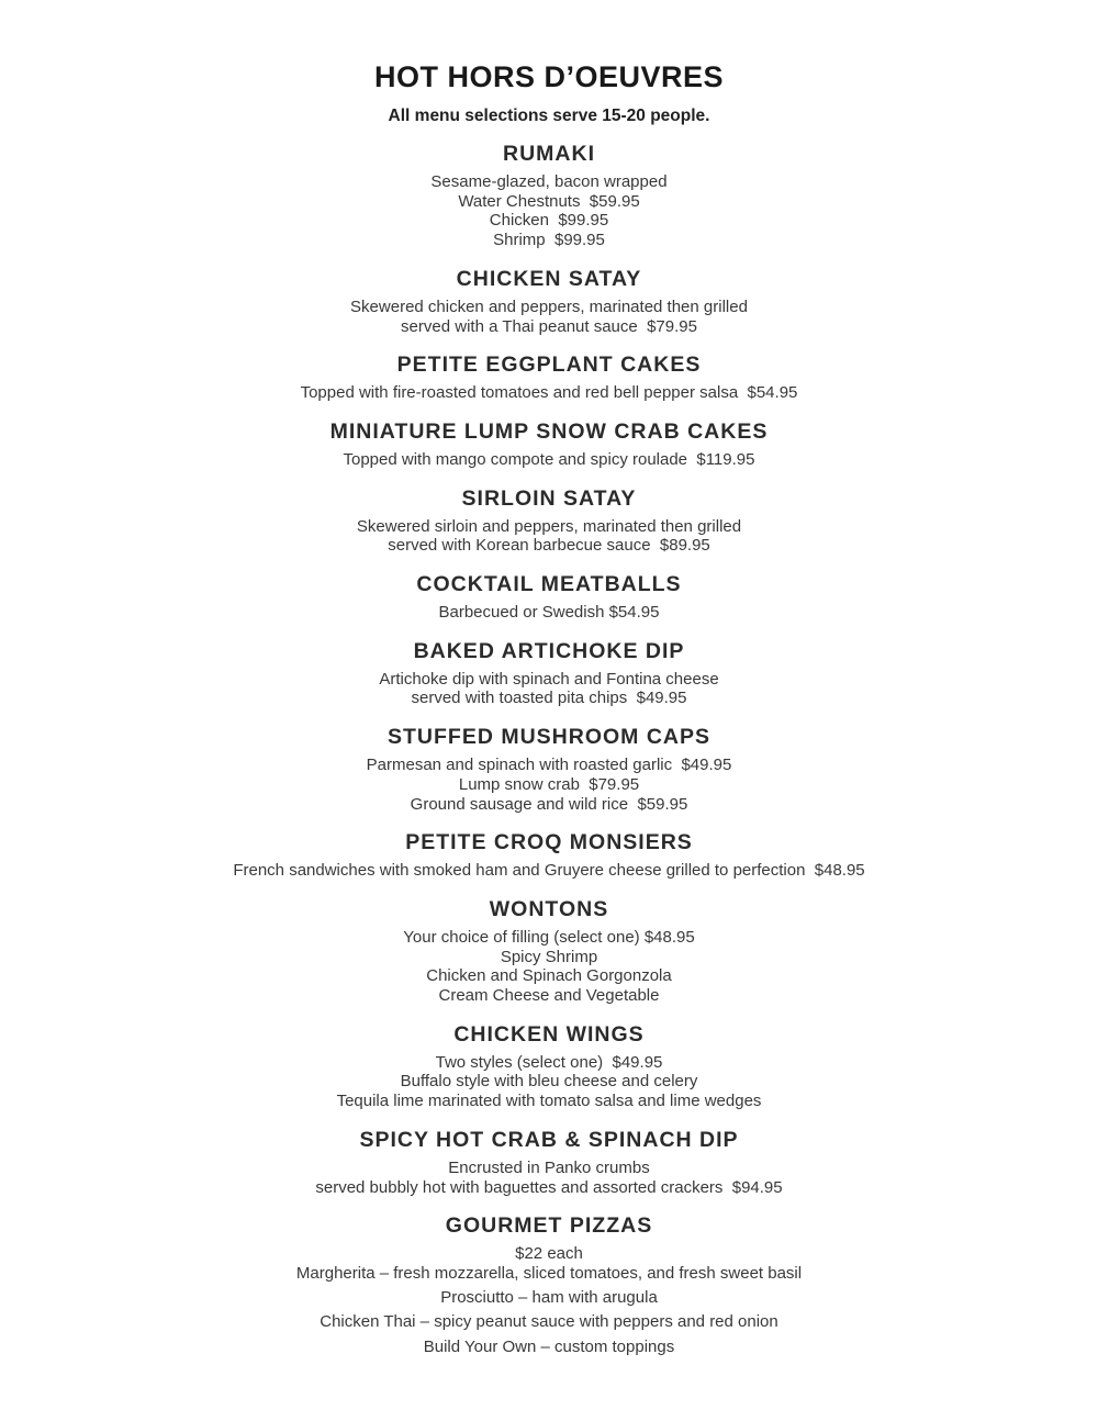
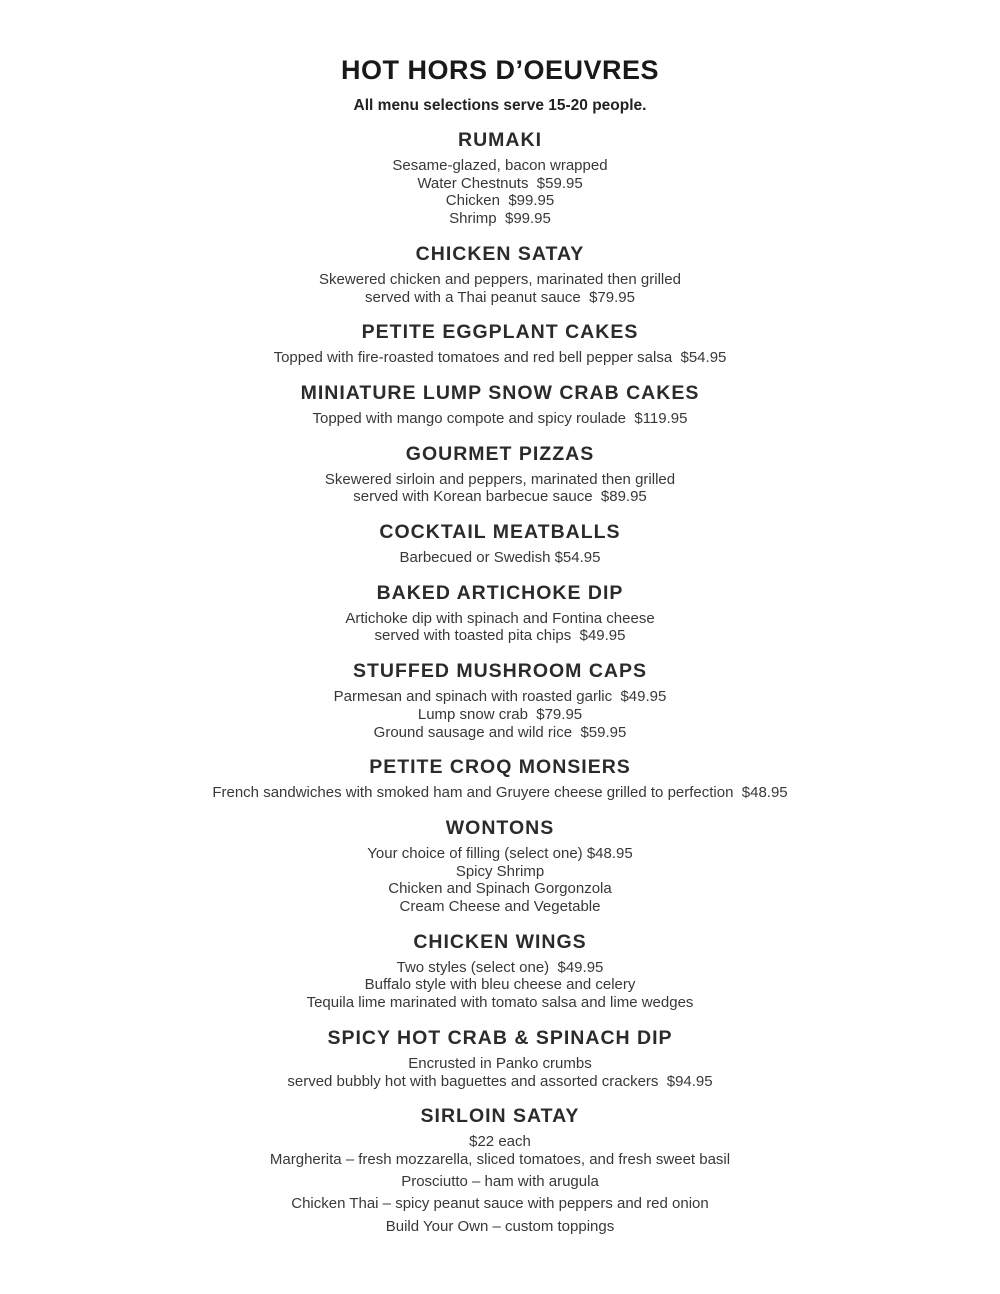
  HOT HORS D’OEUVRES
  All menu selections serve 15-20 people.
  RUMAKI
  Sesame-glazed, bacon wrapped
  Water Chestnuts $59.95
  Chicken $99.95
  Shrimp $99.95
  CHICKEN SATAY
  Skewered chicken and peppers, marinated then grilled
  served with a Thai peanut sauce $79.95
  PETITE EGGPLANT CAKES
  Topped with fire-roasted tomatoes and red bell pepper salsa $54.95
  MINIATURE LUMP SNOW CRAB CAKES
  Topped with mango compote and spicy roulade $119.95
- SIRLOIN SATAY
+ GOURMET PIZZAS
  Skewered sirloin and peppers, marinated then grilled
  served with Korean barbecue sauce $89.95
  COCKTAIL MEATBALLS
  Barbecued or Swedish $54.95
  BAKED ARTICHOKE DIP
  Artichoke dip with spinach and Fontina cheese
  served with toasted pita chips $49.95
  STUFFED MUSHROOM CAPS
  Parmesan and spinach with roasted garlic $49.95
  Lump snow crab $79.95
  Ground sausage and wild rice $59.95
  PETITE CROQ MONSIERS
  French sandwiches with smoked ham and Gruyere cheese grilled to perfection $48.95
  WONTONS
  Your choice of filling (select one) $48.95
  Spicy Shrimp
  Chicken and Spinach Gorgonzola
  Cream Cheese and Vegetable
  CHICKEN WINGS
  Two styles (select one) $49.95
  Buffalo style with bleu cheese and celery
  Tequila lime marinated with tomato salsa and lime wedges
  SPICY HOT CRAB & SPINACH DIP
  Encrusted in Panko crumbs
  served bubbly hot with baguettes and assorted crackers $94.95
- GOURMET PIZZAS
+ SIRLOIN SATAY
  $22 each
  Margherita – fresh mozzarella, sliced tomatoes, and fresh sweet basil
  Prosciutto – ham with arugula
  Chicken Thai – spicy peanut sauce with peppers and red onion
  Build Your Own – custom toppings
